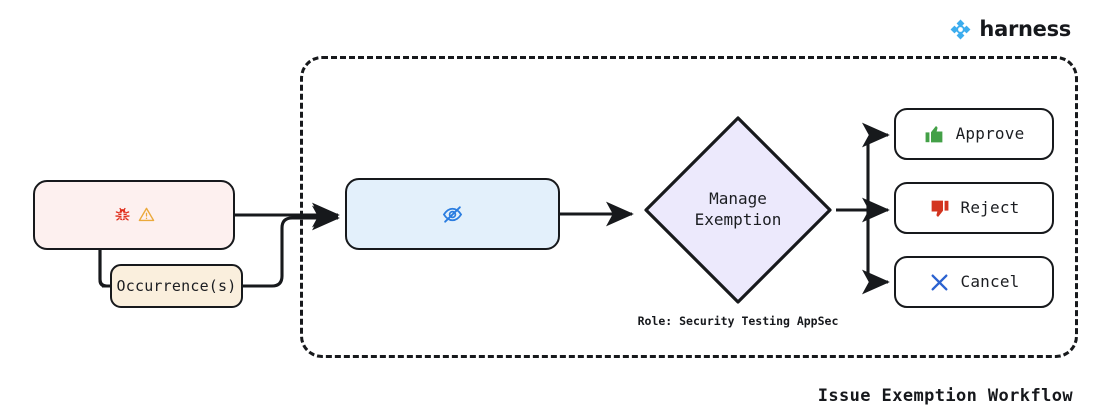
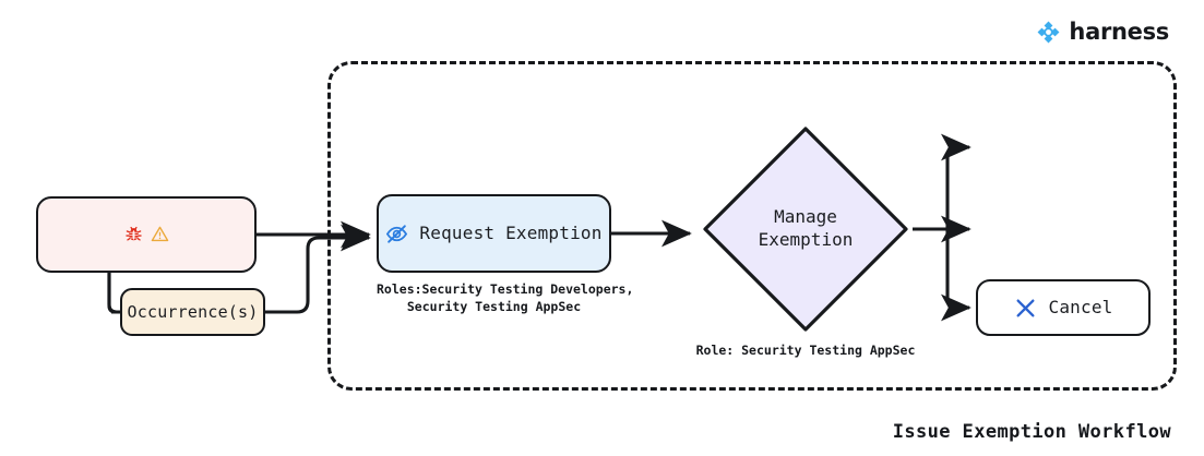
  harness
  Occurrence(s)
+ Request Exemption
+ Roles:Security Testing Developers,
+ Security Testing AppSec
  Manage
  Exemption
  Role: Security Testing AppSec
- Approve
- Reject
  Cancel
  Issue Exemption Workflow
